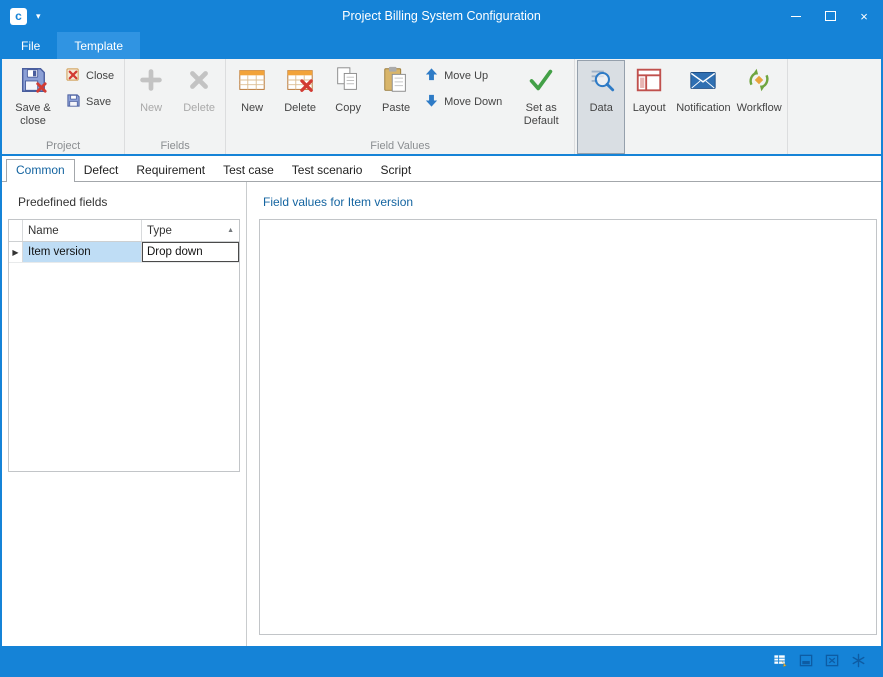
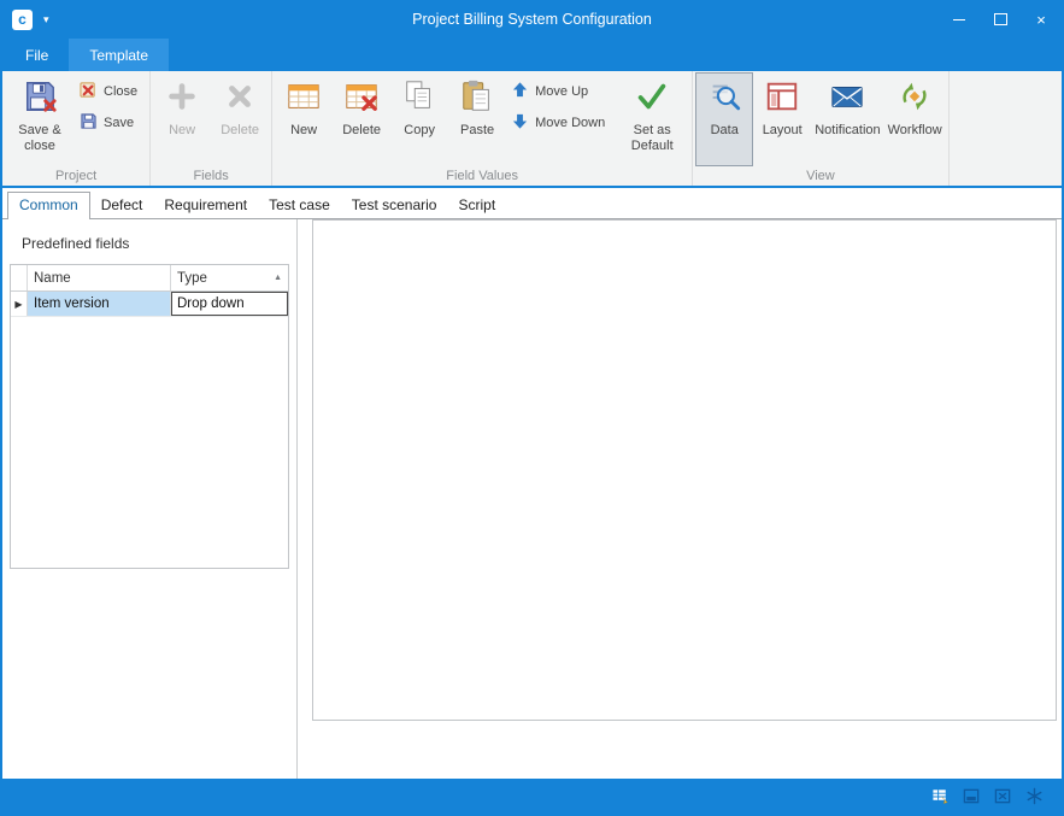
  c
  ▾
  Project Billing System Configuration
  ×
  File
  Template
  Save & close
  Close
  Save
  Project
  New
  Delete
  Fields
  New
  Delete
  Copy
  Paste
  Move Up
  Move Down
  Set as Default
  Field Values
  Data
  Layout
  Notification
  Workflow
+ View
  Common
  Defect
  Requirement
  Test case
  Test scenario
  Script
  Predefined fields
  Name
  Type
  ▶
  Item version
  Drop down
- Field values for Item version
